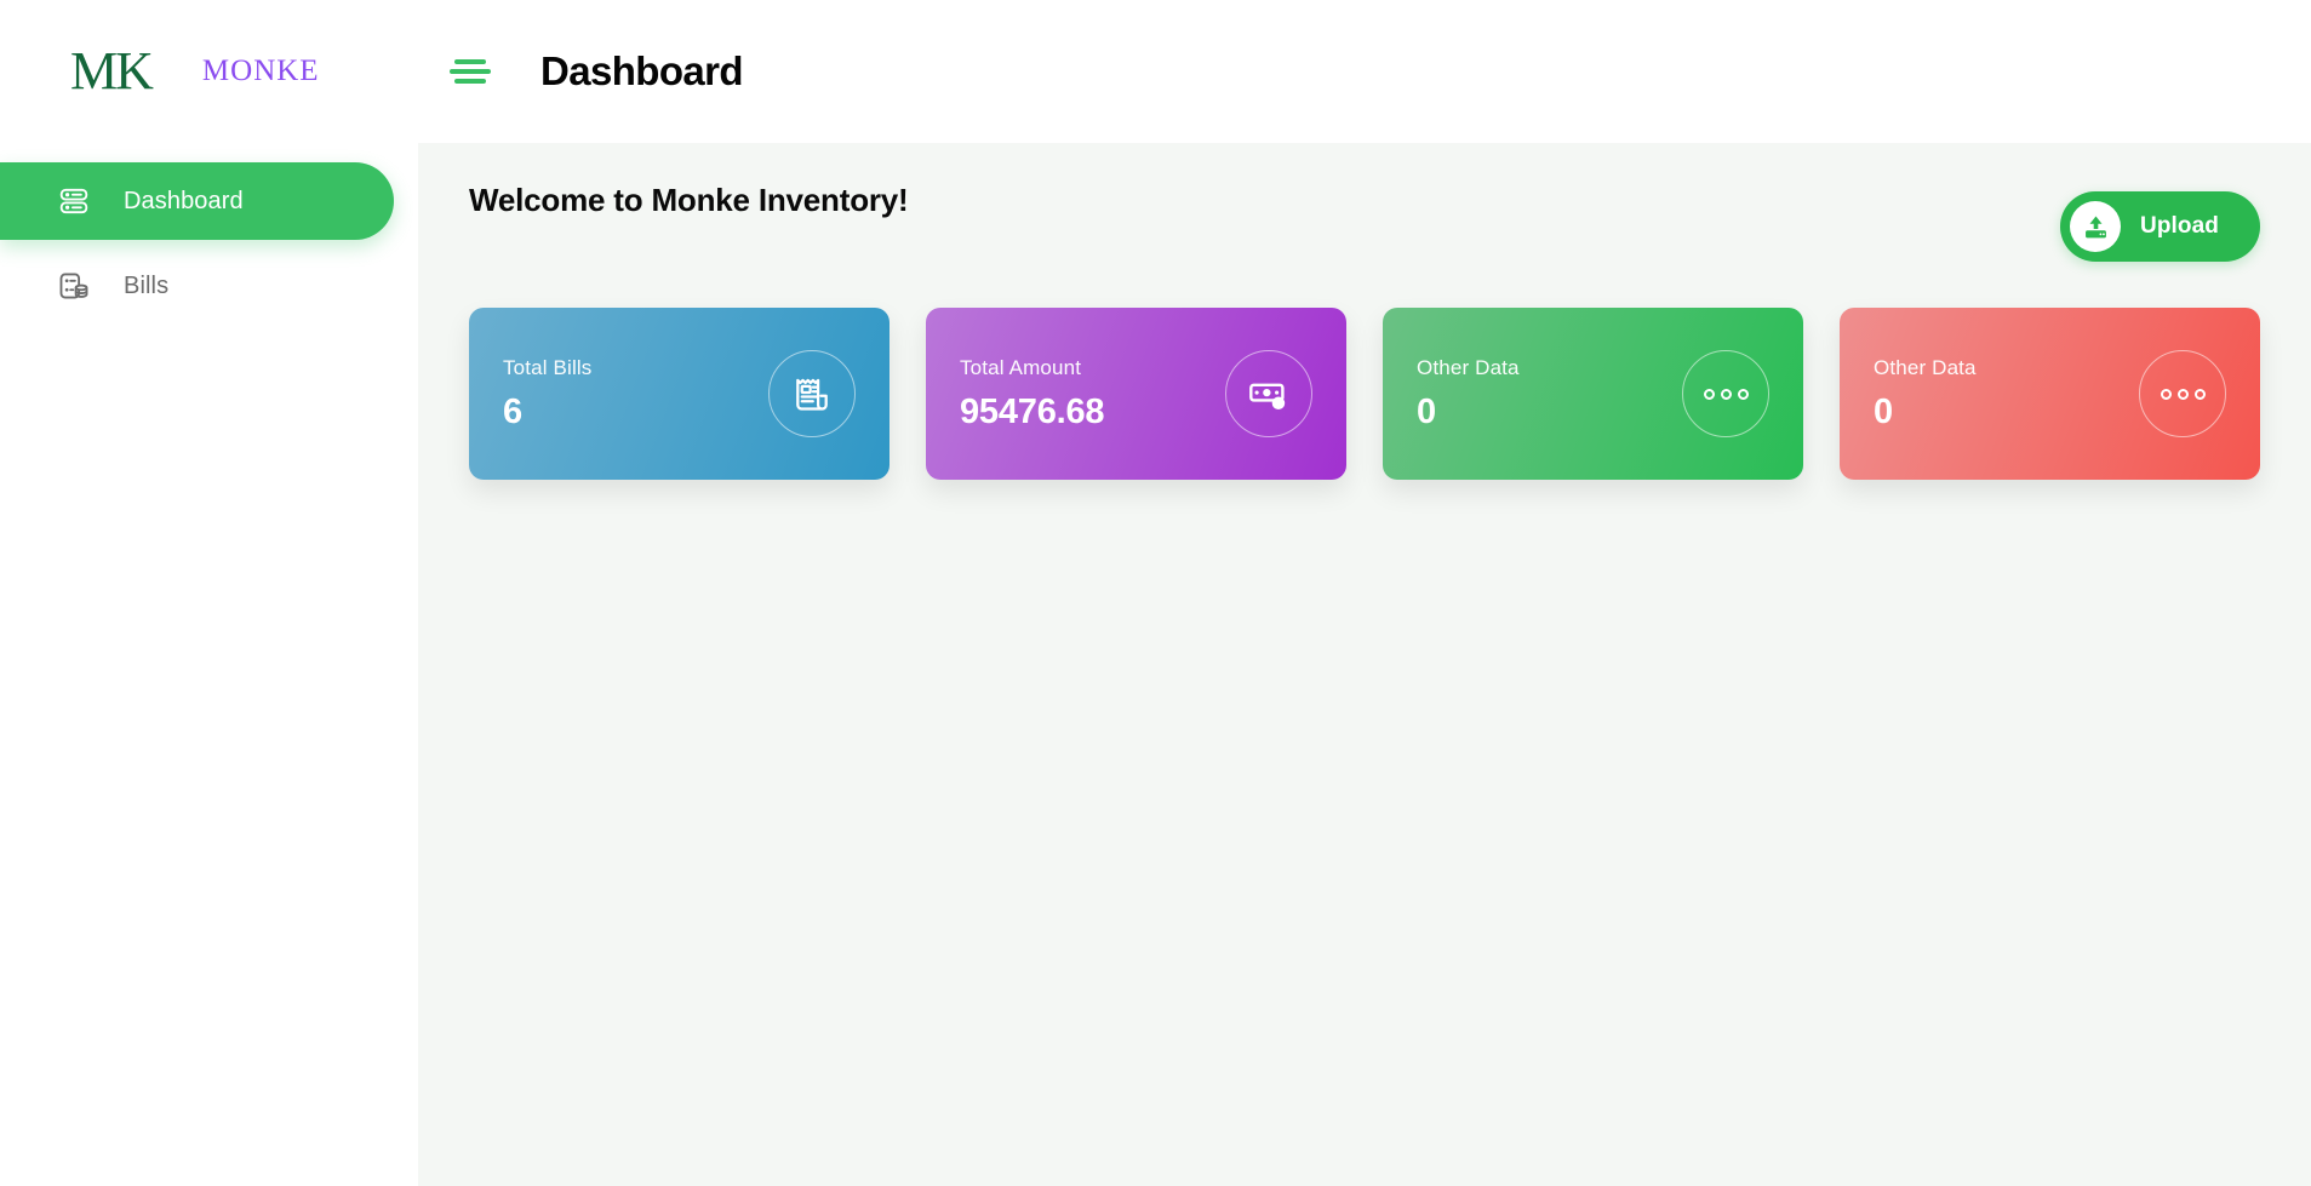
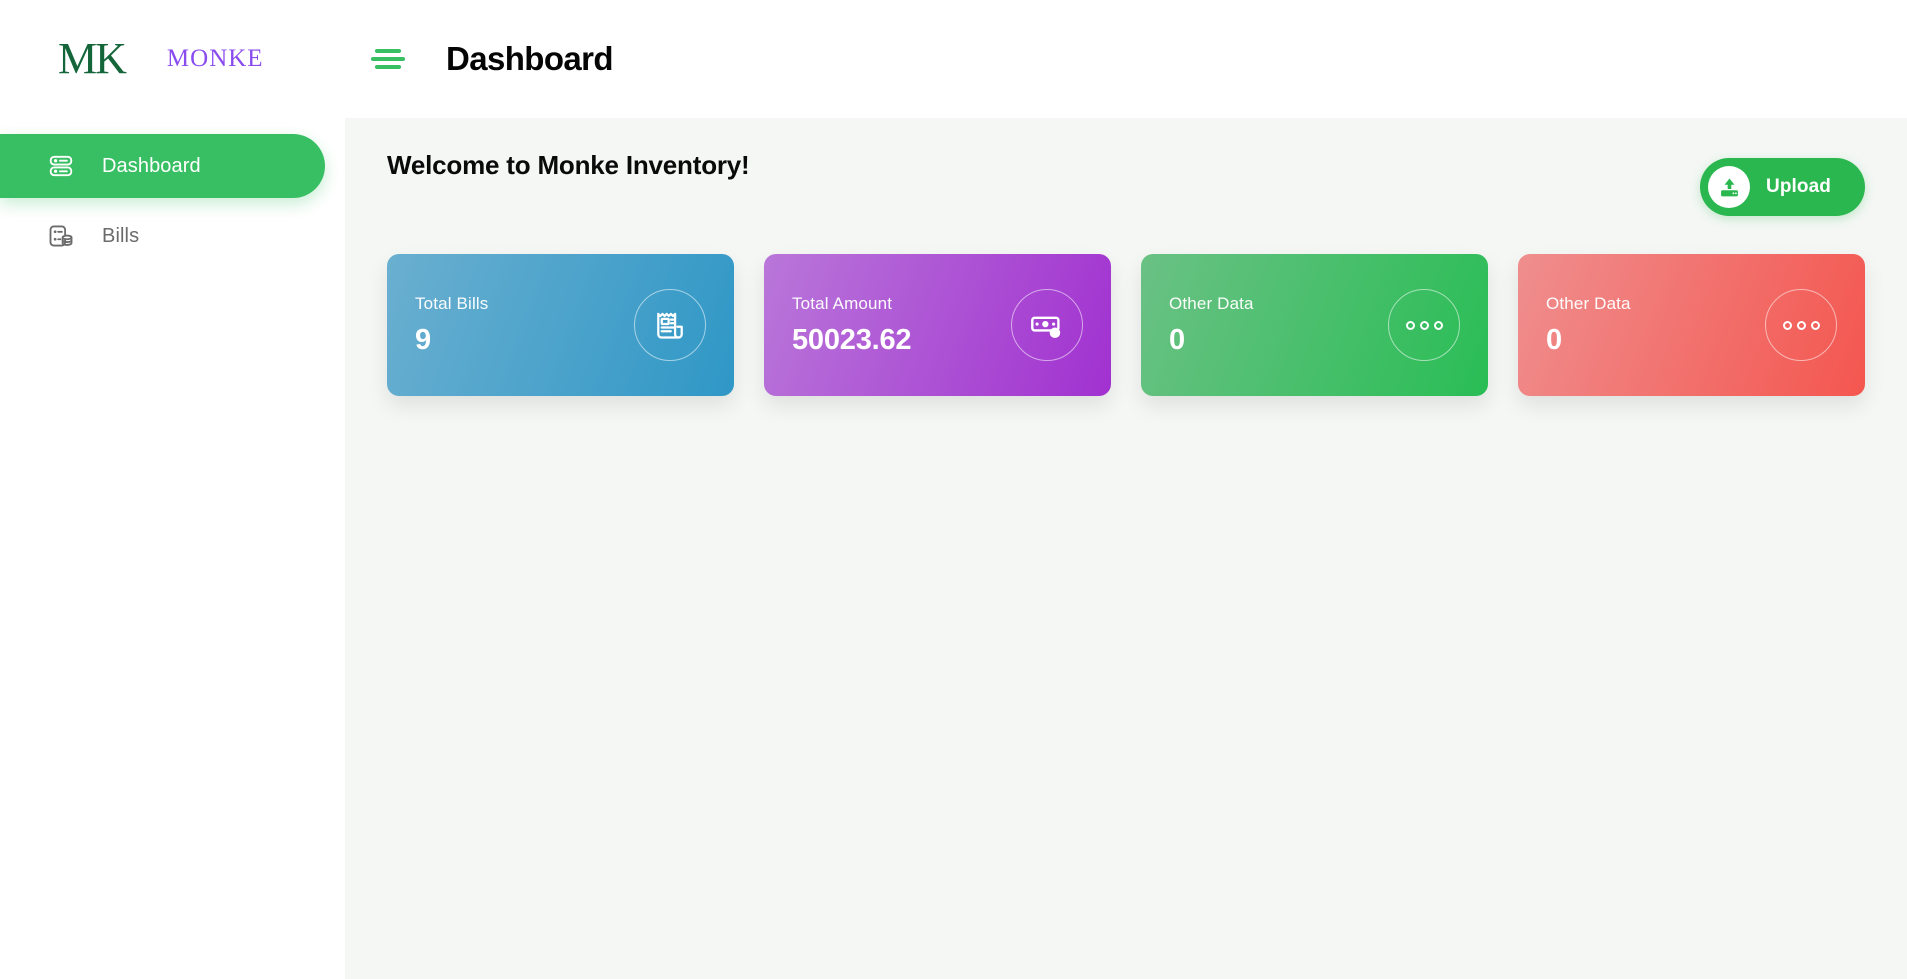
  MK
  MONKE
  Dashboard
  Dashboard
  Bills
  Welcome to Monke Inventory!
  Upload
  Total Bills
- 6
+ 9
  Total Amount
- 95476.68
+ 50023.62
  Other Data
  0
  Other Data
  0
